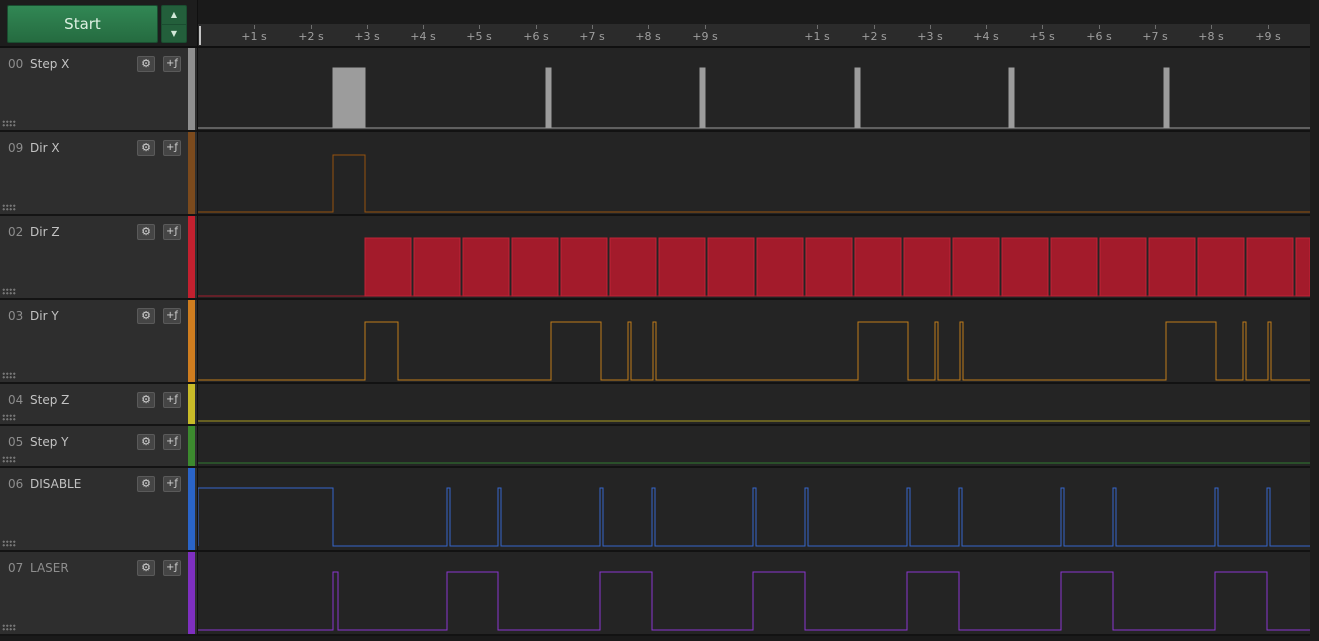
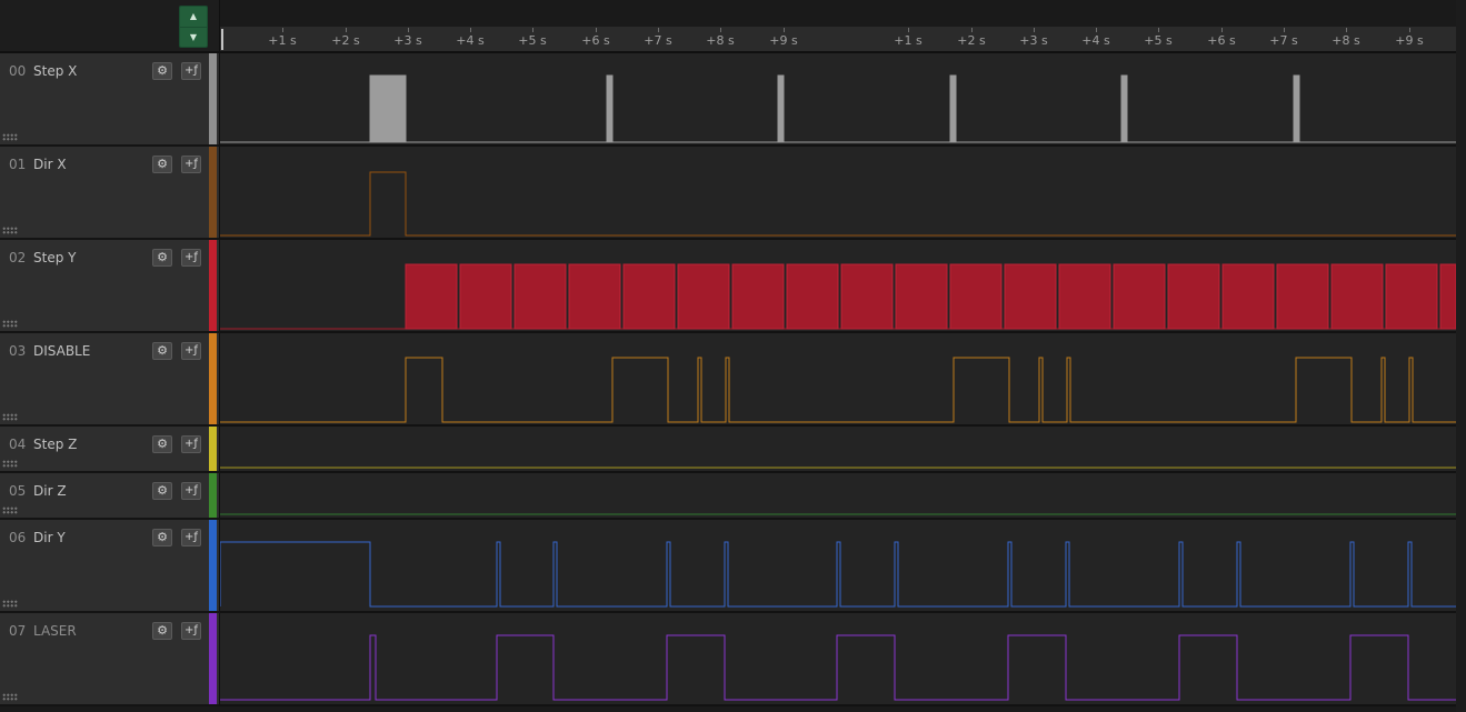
- Start
  ▲
  ▼
  +1 s
  +2 s
  +3 s
  +4 s
  +5 s
  +6 s
  +7 s
  +8 s
  +9 s
  +1 s
  +2 s
  +3 s
  +4 s
  +5 s
  +6 s
  +7 s
  +8 s
  +9 s
  00
  Step X
  ⚙
  +ƒ
- 09
+ 01
  Dir X
  ⚙
  +ƒ
  02
- Dir Z
+ Step Y
  ⚙
  +ƒ
  03
- Dir Y
+ DISABLE
  ⚙
  +ƒ
  04
  Step Z
  ⚙
  +ƒ
  05
- Step Y
+ Dir Z
  ⚙
  +ƒ
  06
- DISABLE
+ Dir Y
  ⚙
  +ƒ
  07
  LASER
  ⚙
  +ƒ
